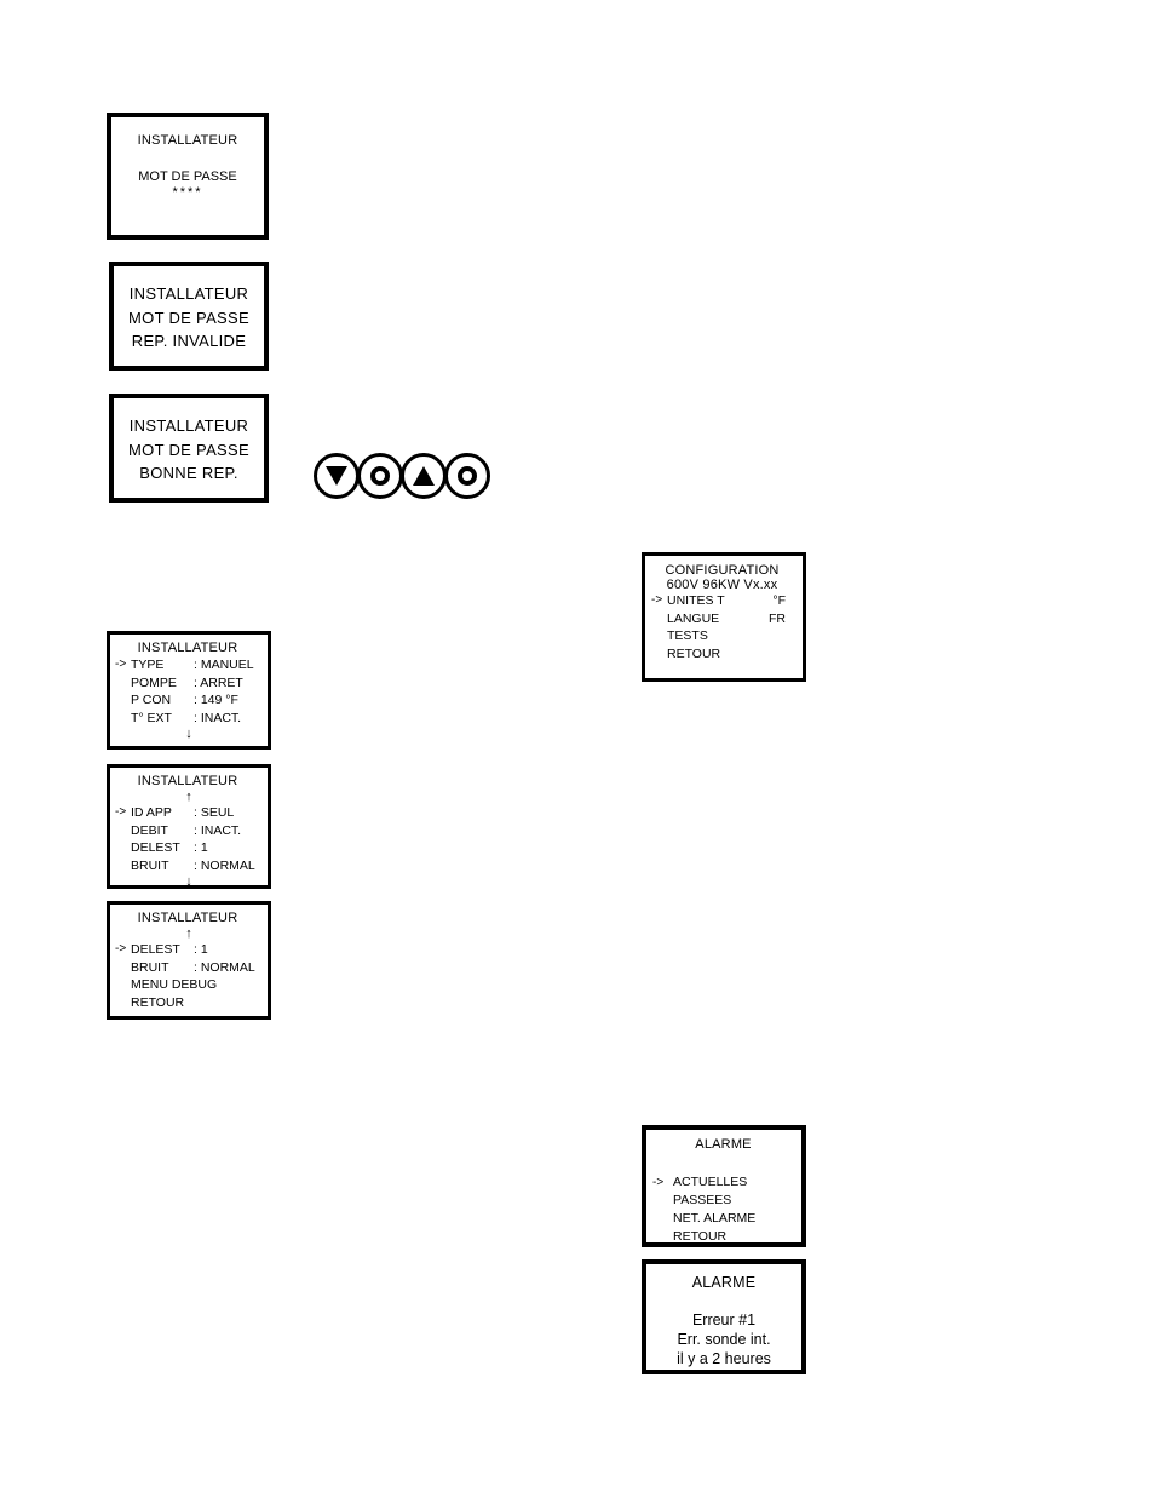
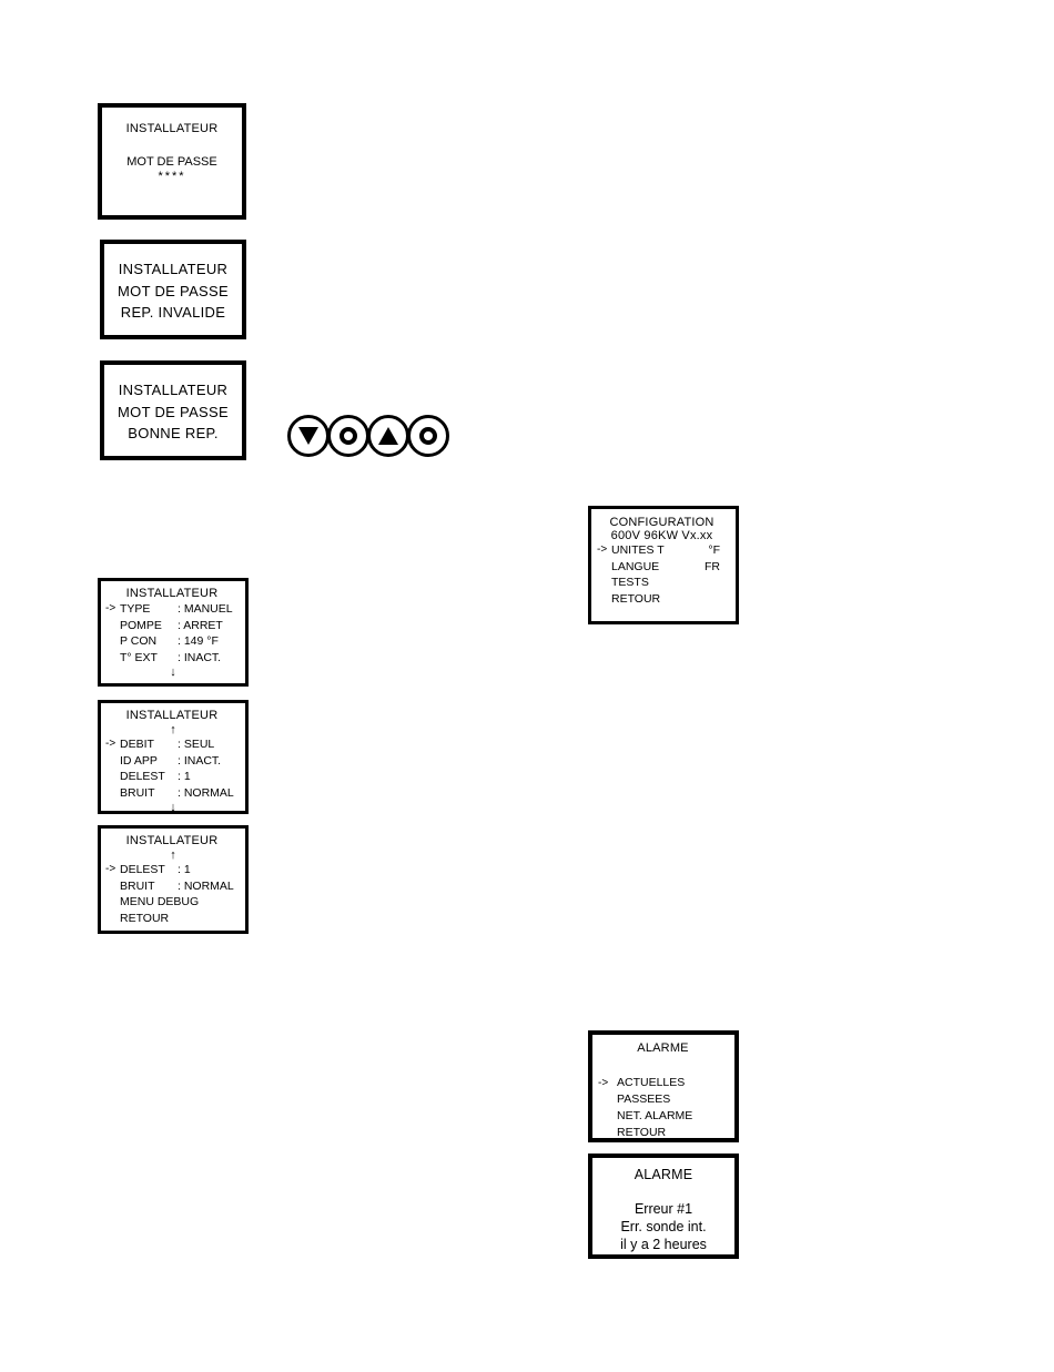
  INSTALLATEUR
  MOT DE PASSE
  ****
  INSTALLATEUR
  MOT DE PASSE
  REP. INVALIDE
  INSTALLATEUR
  MOT DE PASSE
  BONNE REP.
  INSTALLATEUR
  ->
  TYPE
  : MANUEL
  POMPE
  : ARRET
  P CON
  : 149 °F
  T° EXT
  : INACT.
  ↓
  INSTALLATEUR
  ↑
  ->
- ID APP
+ DEBIT
  : SEUL
- DEBIT
+ ID APP
  : INACT.
  DELEST
  : 1
  BRUIT
  : NORMAL
  ↓
  INSTALLATEUR
  ↑
  ->
  DELEST
  : 1
  BRUIT
  : NORMAL
  MENU DEBUG
  RETOUR
  CONFIGURATION
  600V 96KW Vx.xx
  ->
  UNITES T
  °F
  LANGUE
  FR
  TESTS
  RETOUR
  ALARME
  ->
  ACTUELLES
  PASSEES
  NET. ALARME
  RETOUR
  ALARME
  Erreur #1
  Err. sonde int.
  il y a 2 heures
